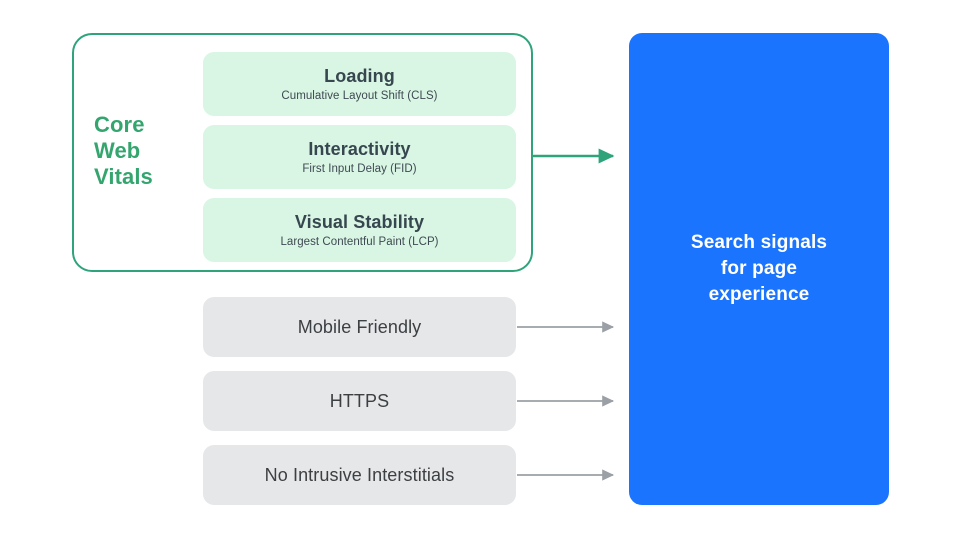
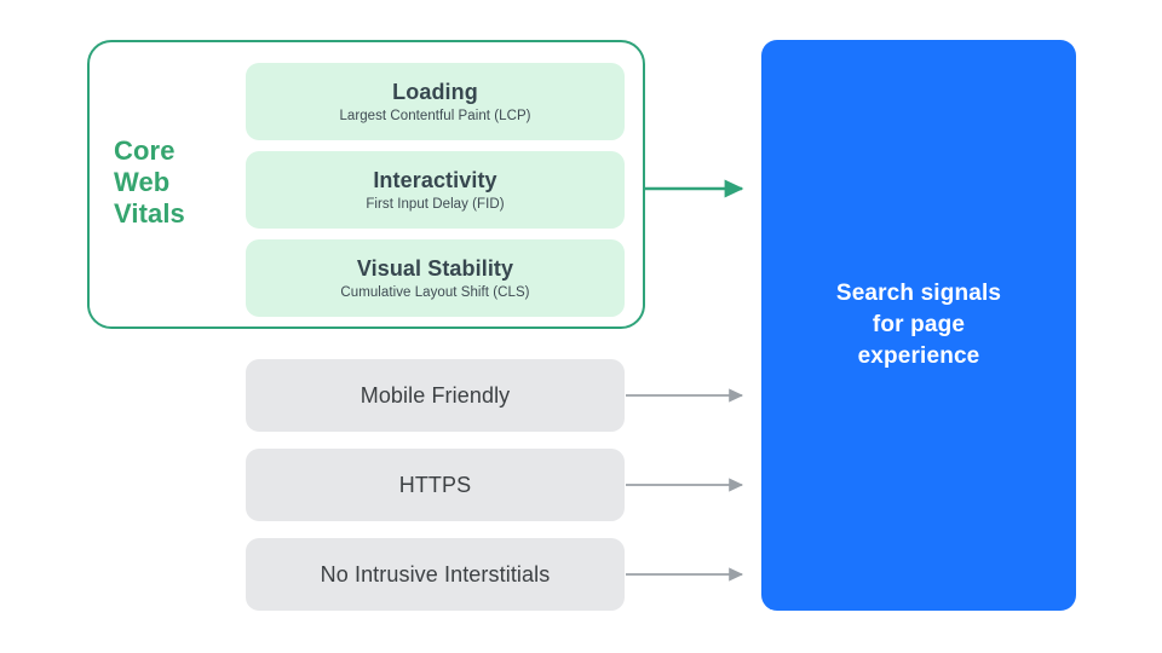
  Core
  Web
  Vitals
  Loading
- Cumulative Layout Shift (CLS)
+ Largest Contentful Paint (LCP)
  Interactivity
  First Input Delay (FID)
  Visual Stability
- Largest Contentful Paint (LCP)
+ Cumulative Layout Shift (CLS)
  Mobile Friendly
  HTTPS
  No Intrusive Interstitials
  Search signals
  for page
  experience
